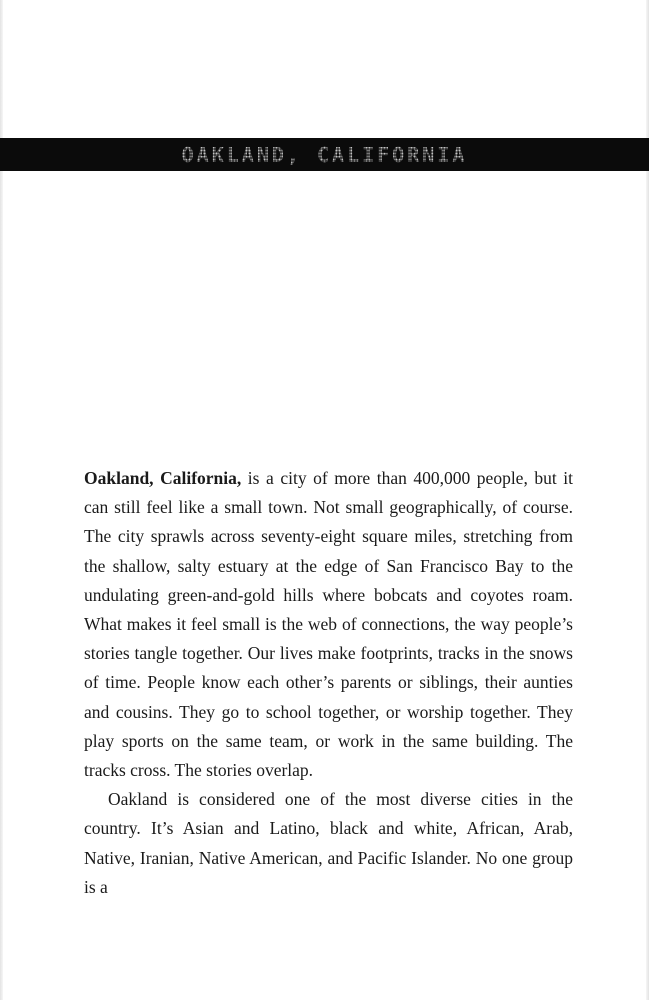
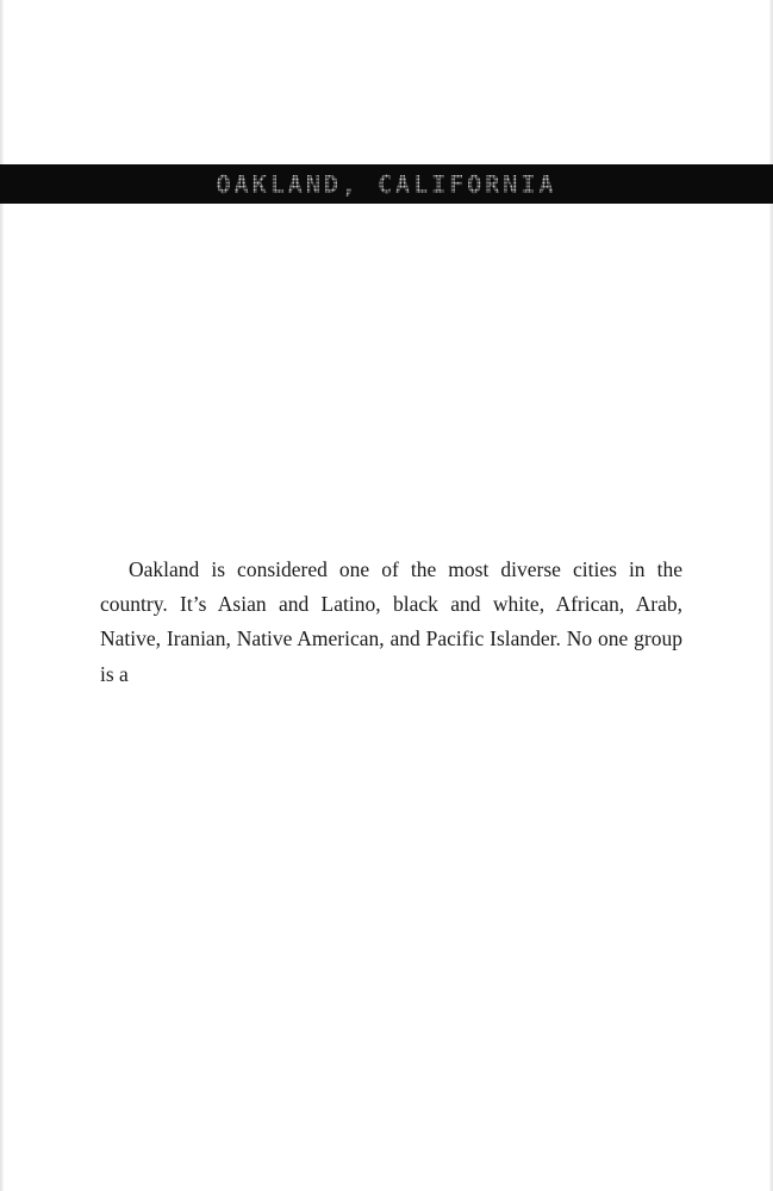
  OAKLAND, CALIFORNIA
- Oakland, California, is a city of more than 400,000 people, but it can still feel like a small town. Not small geographically, of course. The city sprawls across seventy-eight square miles, stretching from the shallow, salty estuary at the edge of San Francisco Bay to the undulating green-and-gold hills where bobcats and coyotes roam. What makes it feel small is the web of connections, the way people’s stories tangle together. Our lives make footprints, tracks in the snows of time. People know each other’s parents or siblings, their aunties and cousins. They go to school together, or worship together. They play sports on the same team, or work in the same building. The tracks cross. The stories overlap.
  Oakland is considered one of the most diverse cities in the country. It’s Asian and Latino, black and white, African, Arab, Native, Iranian, Native American, and Pacific Islander. No one group is a
